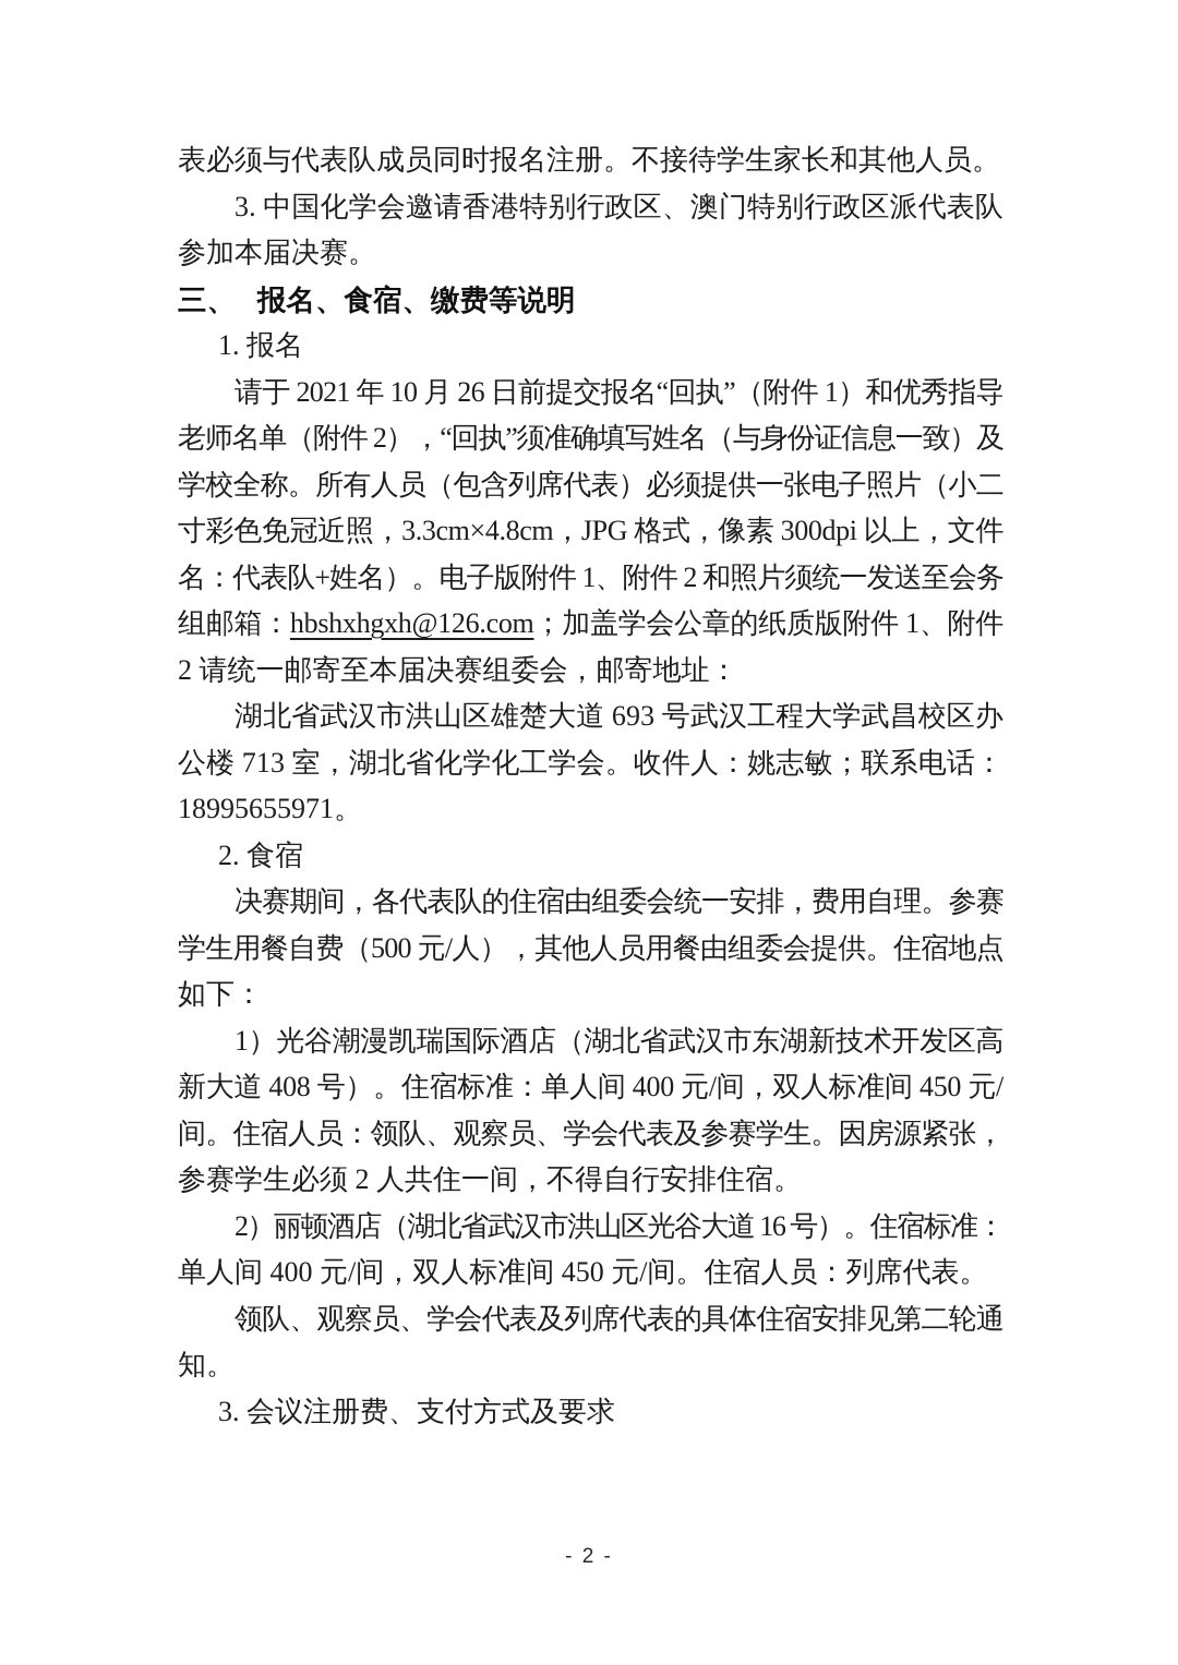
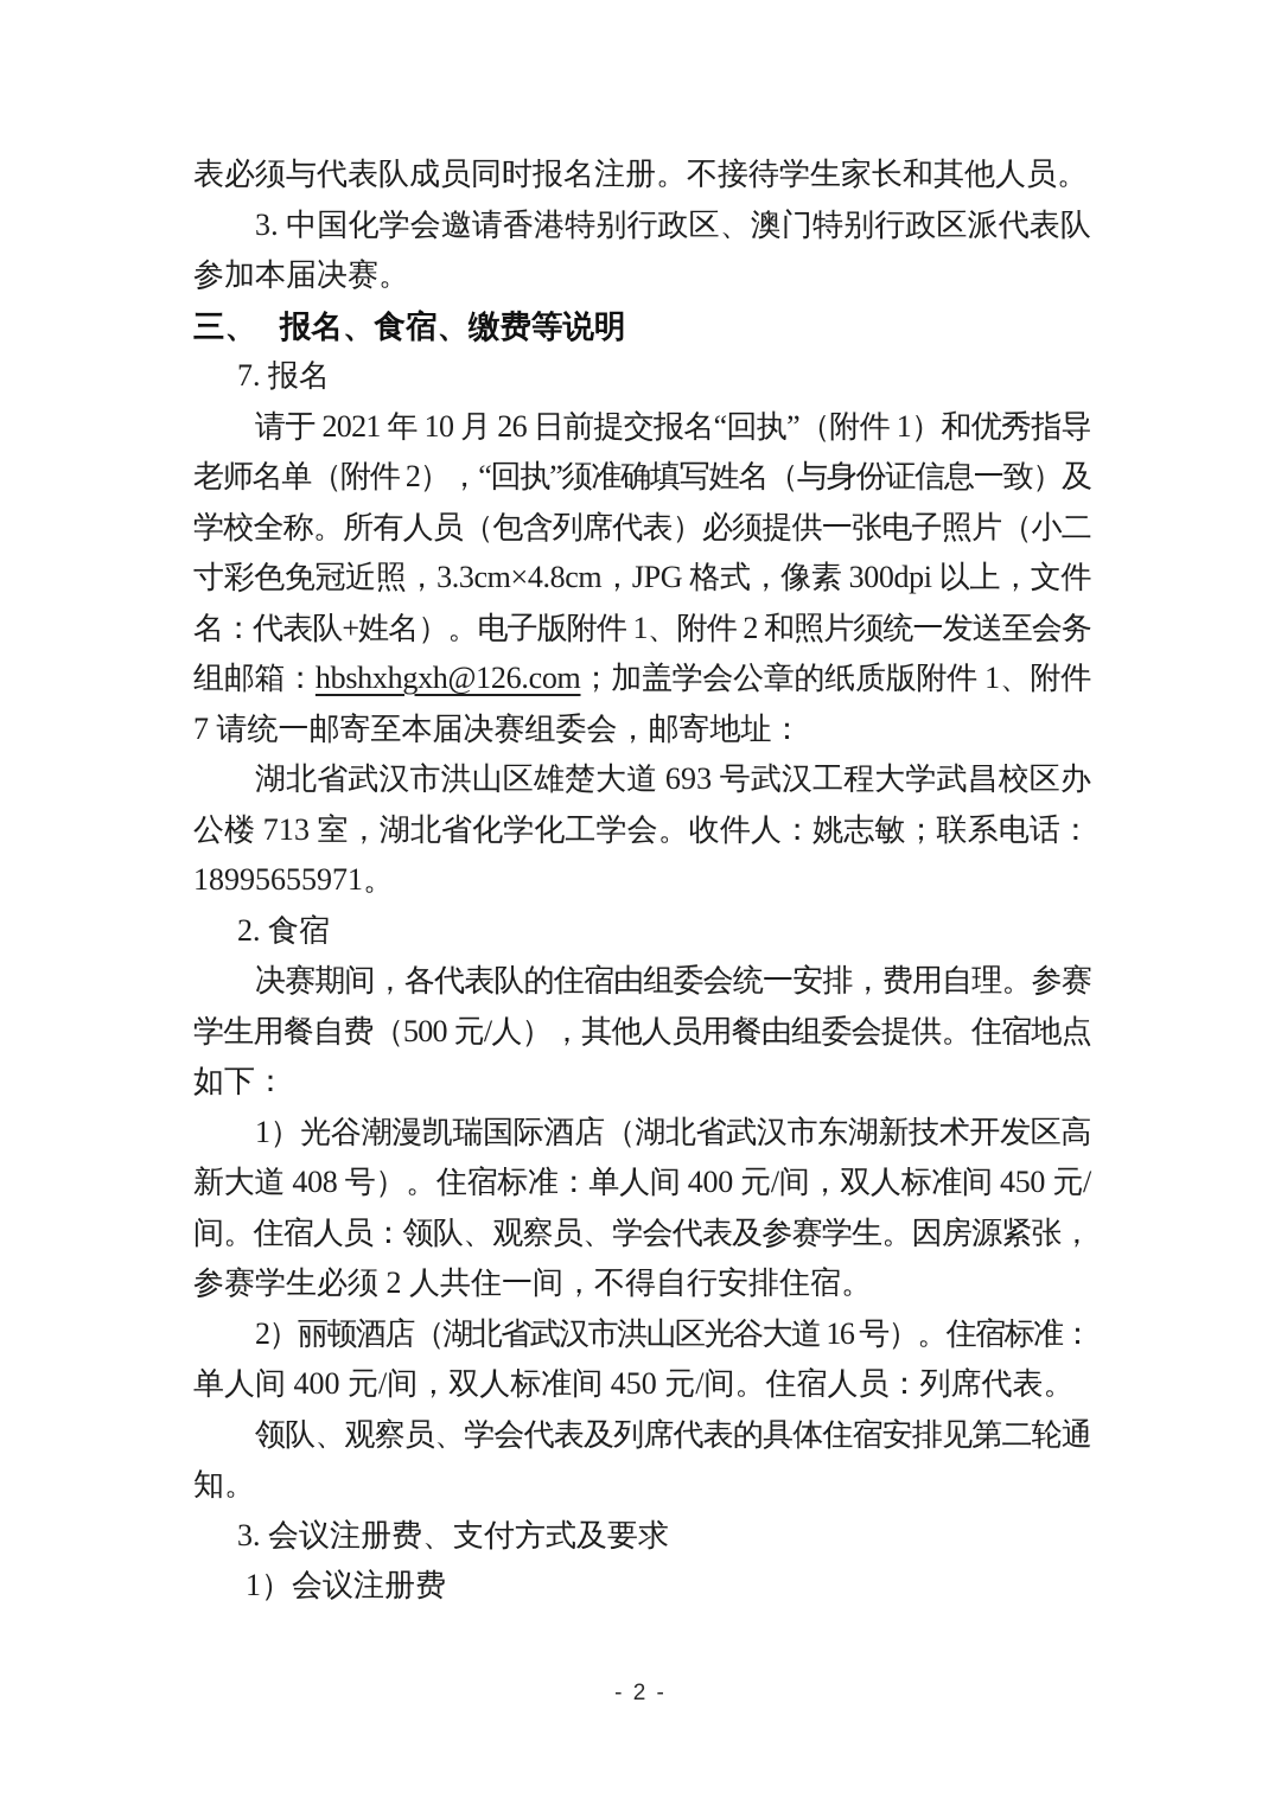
  表必须与代表队成员同时报名注册。不接待学生家长和其他人员。
  3. 中国化学会邀请香港特别行政区、澳门特别行政区派代表队
  参加本届决赛。
  三、 报名、食宿、缴费等说明
- 1. 报名
+ 7. 报名
  请于 2021 年 10 月 26 日前提交报名“回执”（附件 1）和优秀指导
  老师名单（附件 2），“回执”须准确填写姓名（与身份证信息一致）及
  学校全称。所有人员（包含列席代表）必须提供一张电子照片（小二
  寸彩色免冠近照，3.3cm×4.8cm，JPG 格式，像素 300dpi 以上，文件
  名：代表队+姓名）。电子版附件 1、附件 2 和照片须统一发送至会务
  组邮箱：hbshxhgxh@126.com；加盖学会公章的纸质版附件 1、附件
- 2 请统一邮寄至本届决赛组委会，邮寄地址：
+ 7 请统一邮寄至本届决赛组委会，邮寄地址：
  湖北省武汉市洪山区雄楚大道 693 号武汉工程大学武昌校区办
  公楼 713 室，湖北省化学化工学会。收件人：姚志敏；联系电话：
  18995655971。
  2. 食宿
  决赛期间，各代表队的住宿由组委会统一安排，费用自理。参赛
  学生用餐自费（500 元/人），其他人员用餐由组委会提供。住宿地点
  如下：
  1）光谷潮漫凯瑞国际酒店（湖北省武汉市东湖新技术开发区高
  新大道 408 号）。住宿标准：单人间 400 元/间，双人标准间 450 元/
  间。住宿人员：领队、观察员、学会代表及参赛学生。因房源紧张，
  参赛学生必须 2 人共住一间，不得自行安排住宿。
  2）丽顿酒店（湖北省武汉市洪山区光谷大道 16 号）。住宿标准：
  单人间 400 元/间，双人标准间 450 元/间。住宿人员：列席代表。
  领队、观察员、学会代表及列席代表的具体住宿安排见第二轮通
  知。
  3. 会议注册费、支付方式及要求
+ 1）会议注册费
  - 2 -
